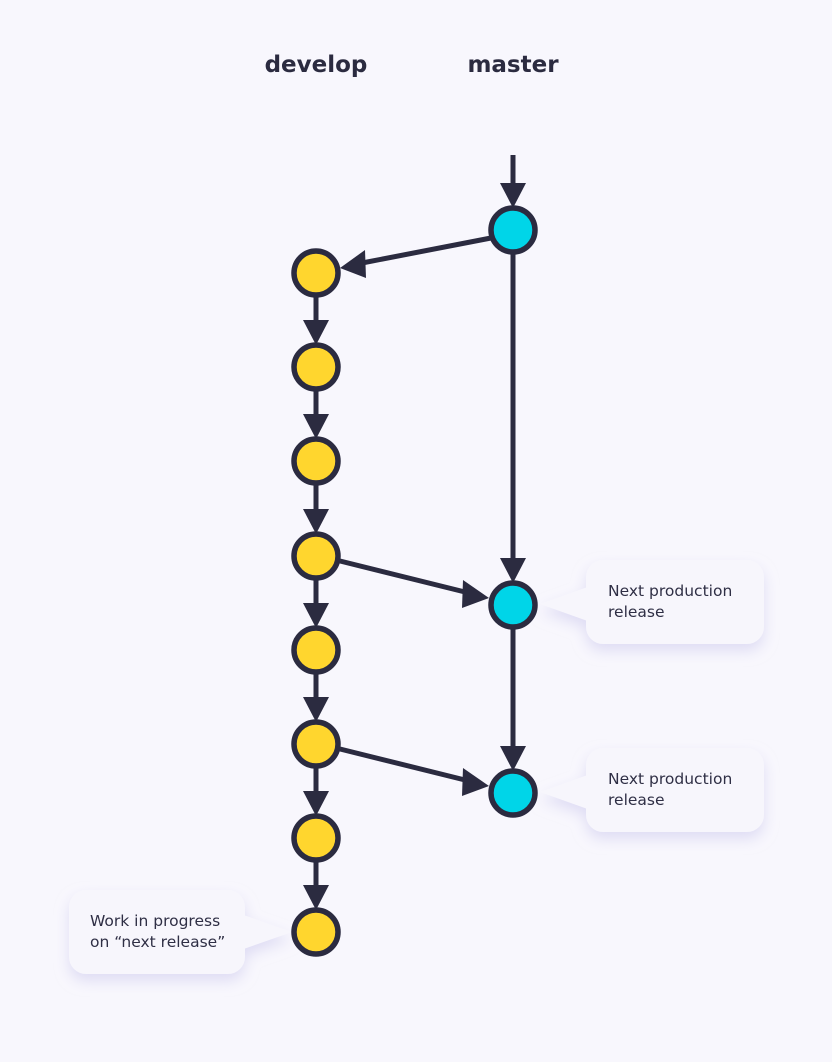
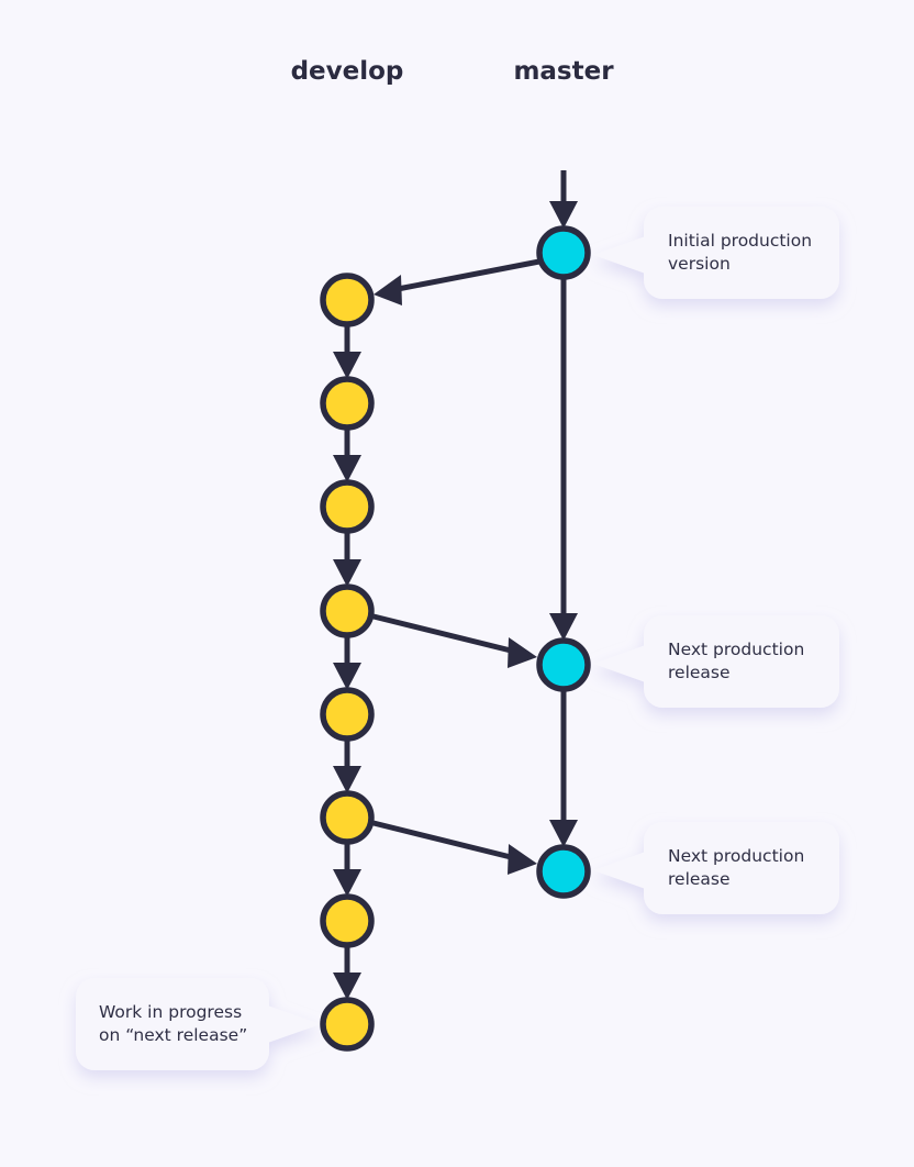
  develop
  master
+ Initial production
+ version
  Next production
  release
  Next production
  release
  Work in progress
  on “next release”
